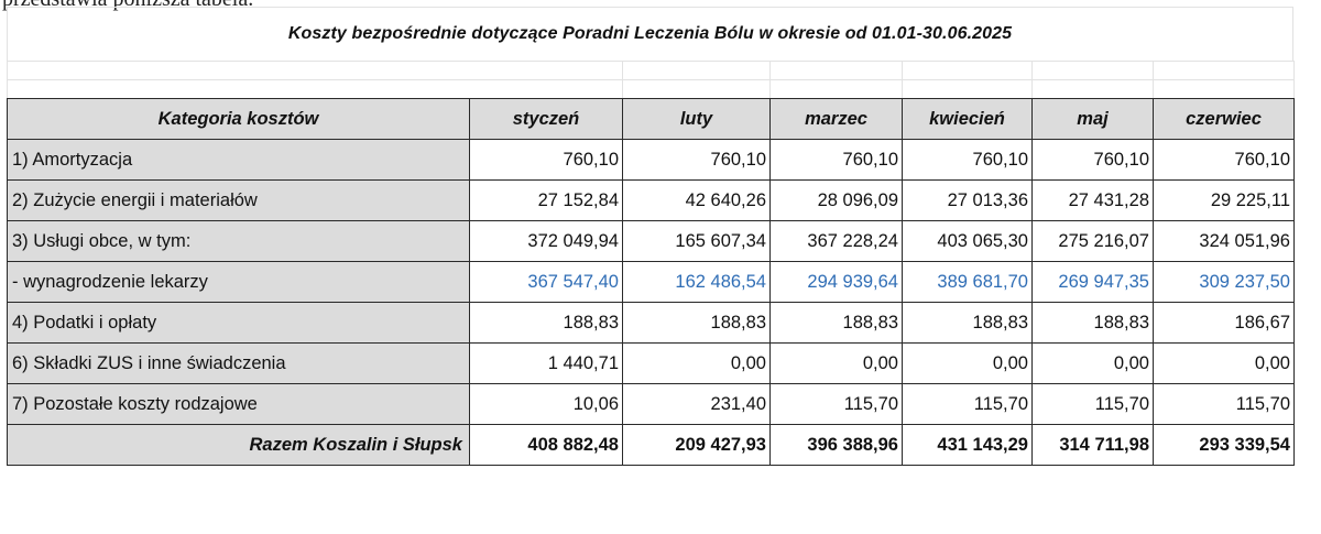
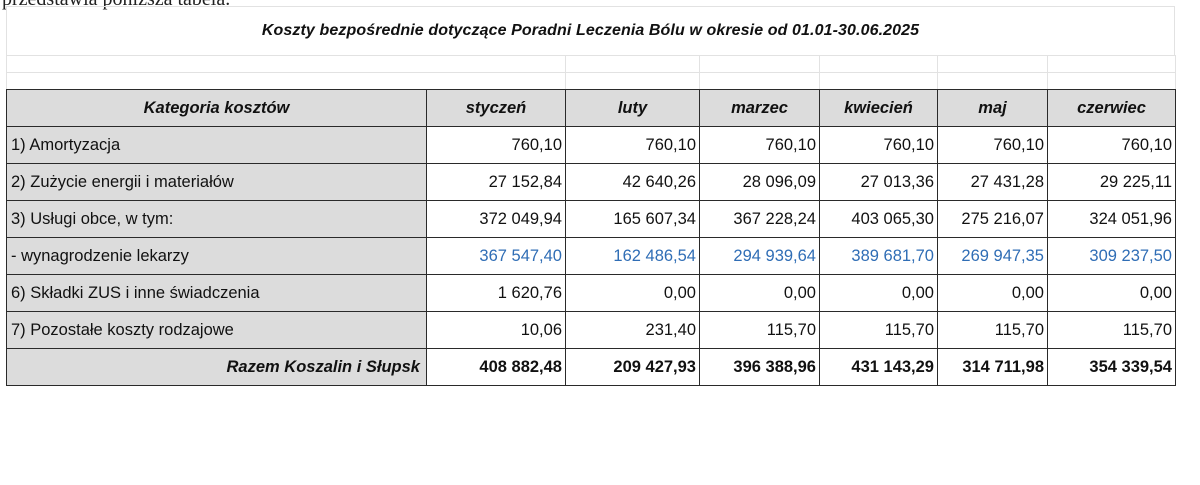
  Koszty bezpośrednie dotyczące Poradni Leczenia Bólu w okresie od 01.01-30.06.2025
  Kategoria kosztów	styczeń	luty	marzec	kwiecień	maj	czerwiec
  1) Amortyzacja	760,10	760,10	760,10	760,10	760,10	760,10
  2) Zużycie energii i materiałów	27 152,84	42 640,26	28 096,09	27 013,36	27 431,28	29 225,11
  3) Usługi obce, w tym:	372 049,94	165 607,34	367 228,24	403 065,30	275 216,07	324 051,96
  - wynagrodzenie lekarzy	367 547,40	162 486,54	294 939,64	389 681,70	269 947,35	309 237,50
- 4) Podatki i opłaty	188,83	188,83	188,83	188,83	188,83	186,67
- 6) Składki ZUS i inne świadczenia	1 440,71	0,00	0,00	0,00	0,00	0,00
+ 6) Składki ZUS i inne świadczenia	1 620,76	0,00	0,00	0,00	0,00	0,00
  7) Pozostałe koszty rodzajowe	10,06	231,40	115,70	115,70	115,70	115,70
- Razem Koszalin i Słupsk	408 882,48	209 427,93	396 388,96	431 143,29	314 711,98	293 339,54
+ Razem Koszalin i Słupsk	408 882,48	209 427,93	396 388,96	431 143,29	314 711,98	354 339,54
